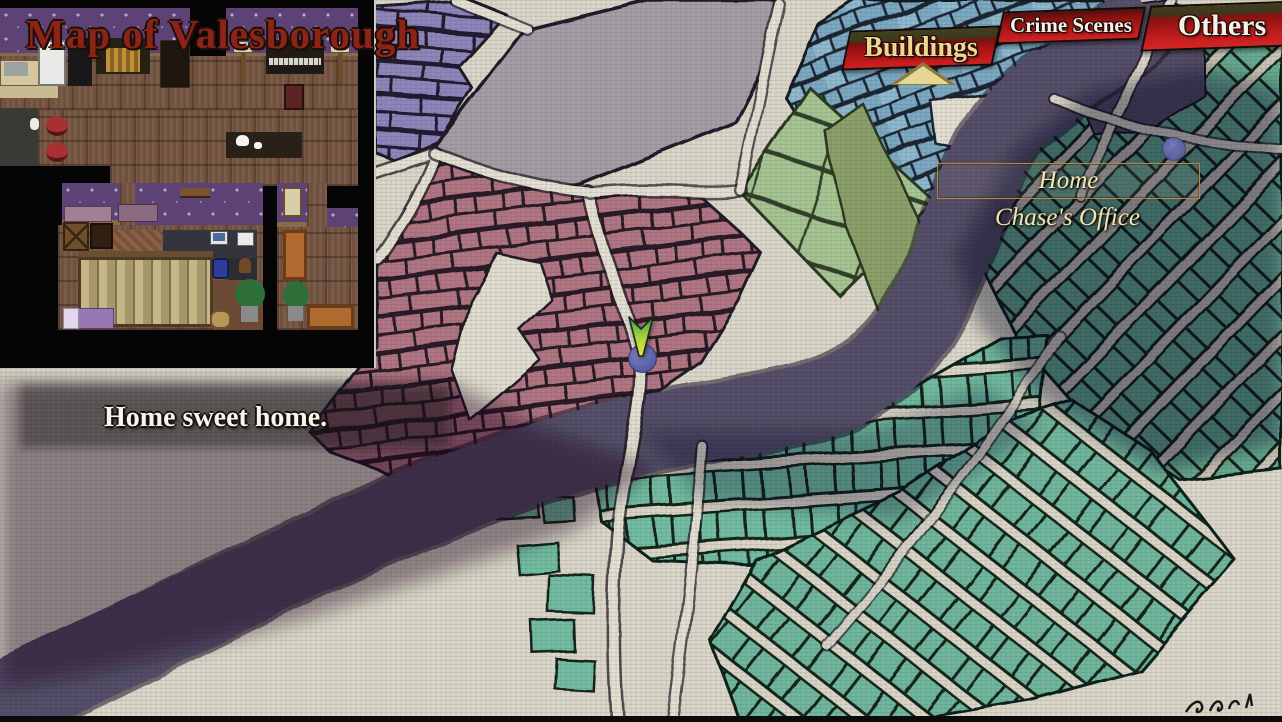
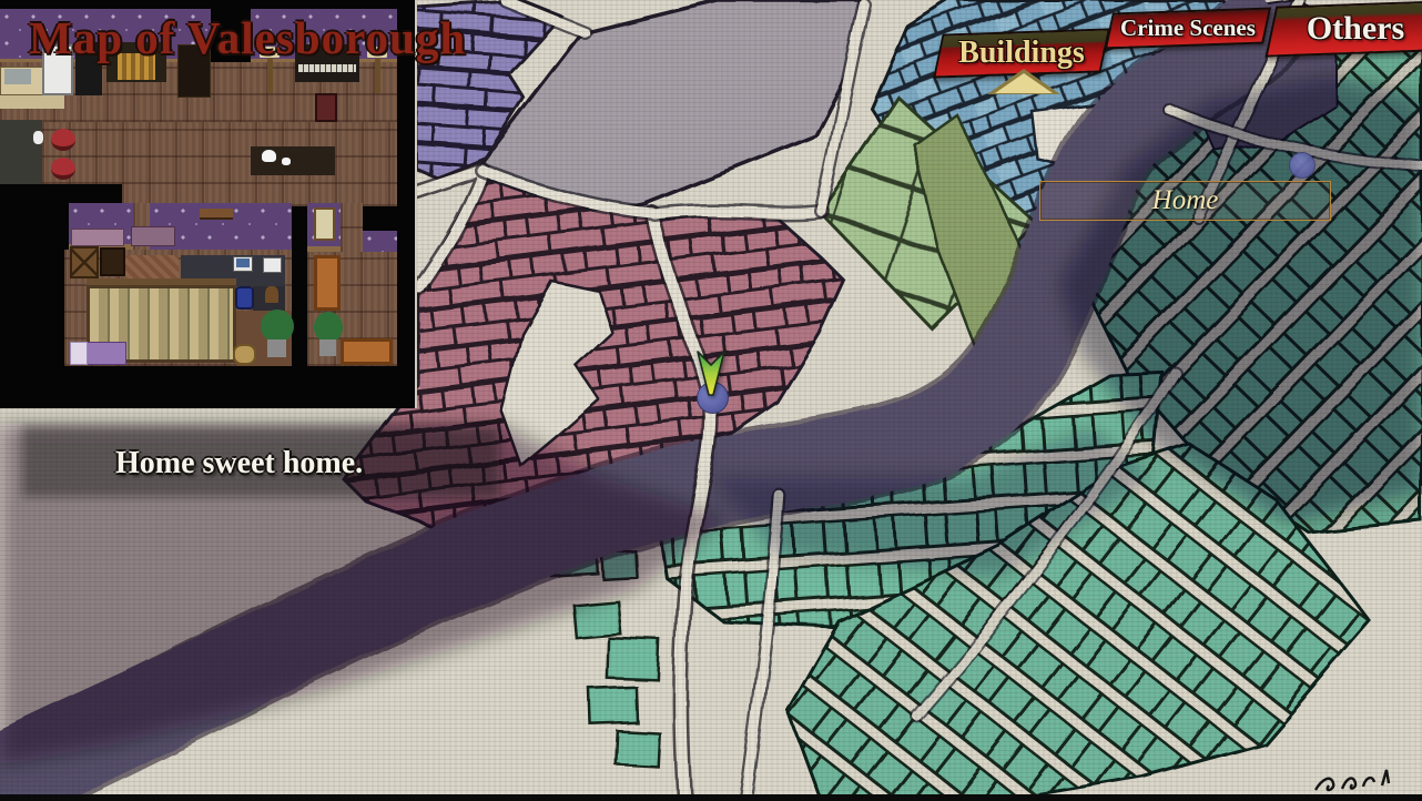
  Map of Valesborough
  Buildings
  Crime Scenes
  Others
  Home
- Chase's Office
  Home sweet home.
